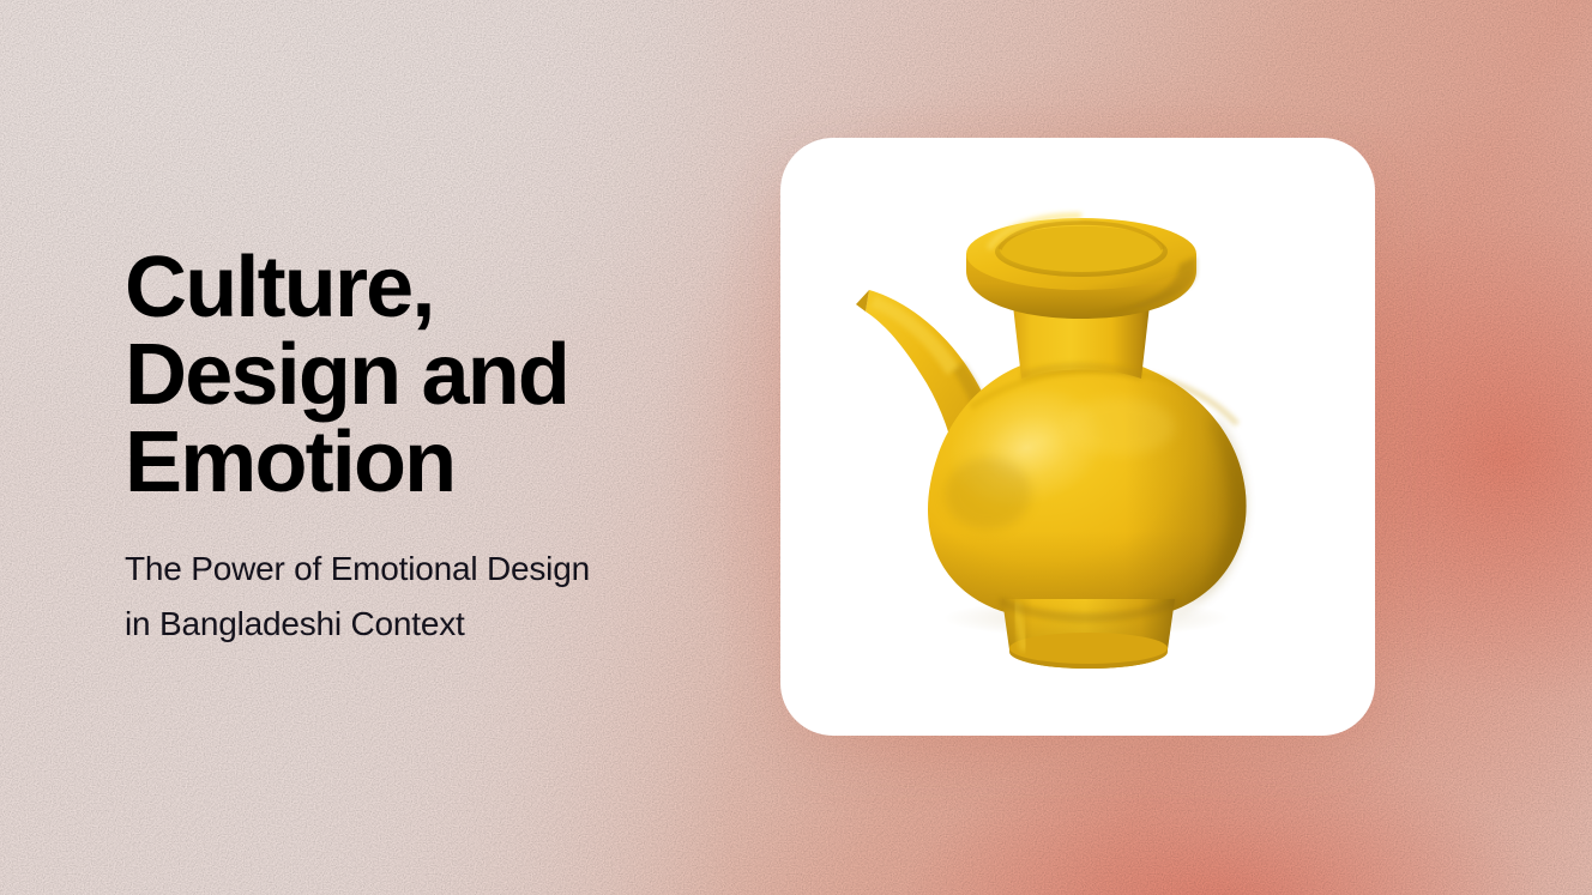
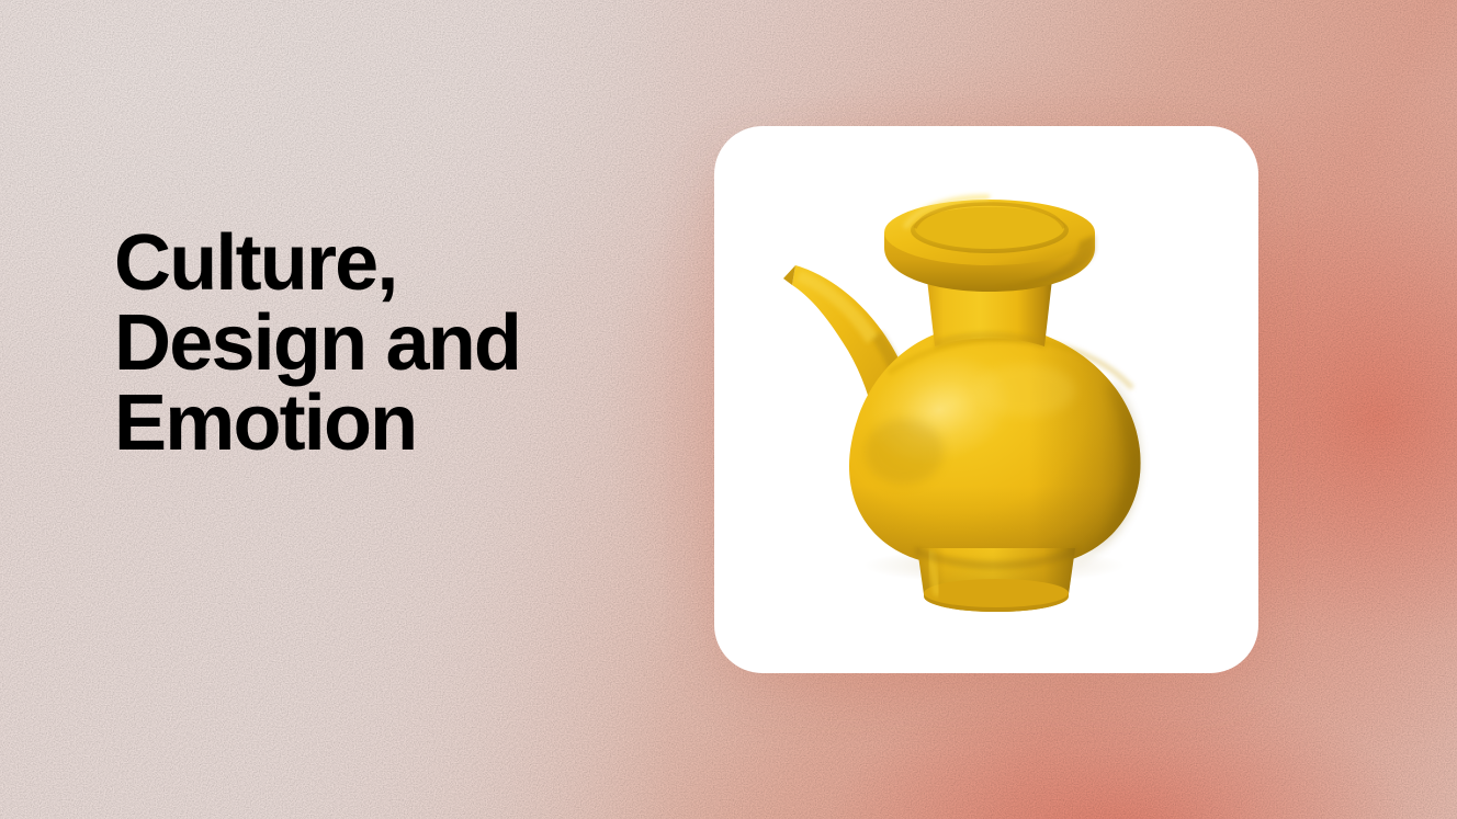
  Culture,
  Design and
  Emotion
- The Power of Emotional Design
- in Bangladeshi Context
